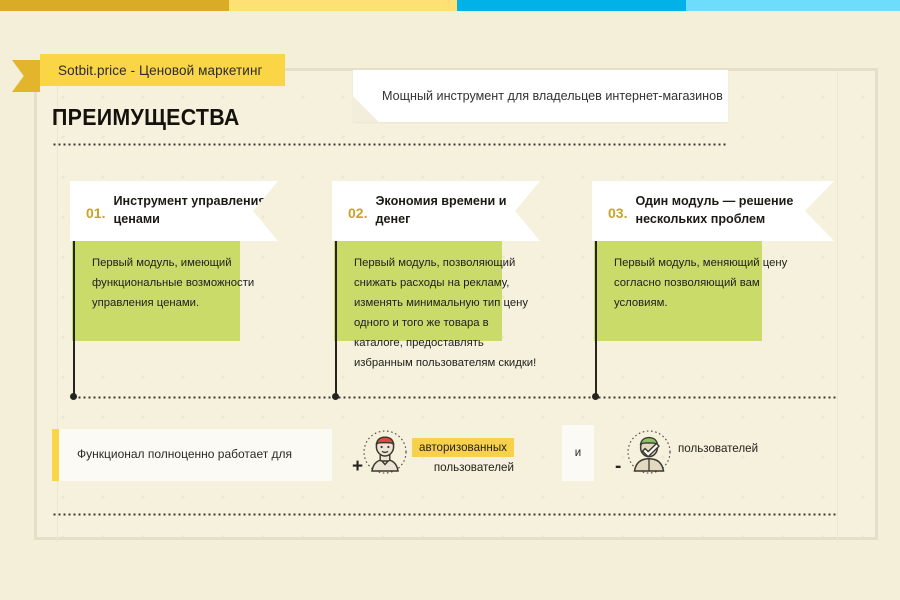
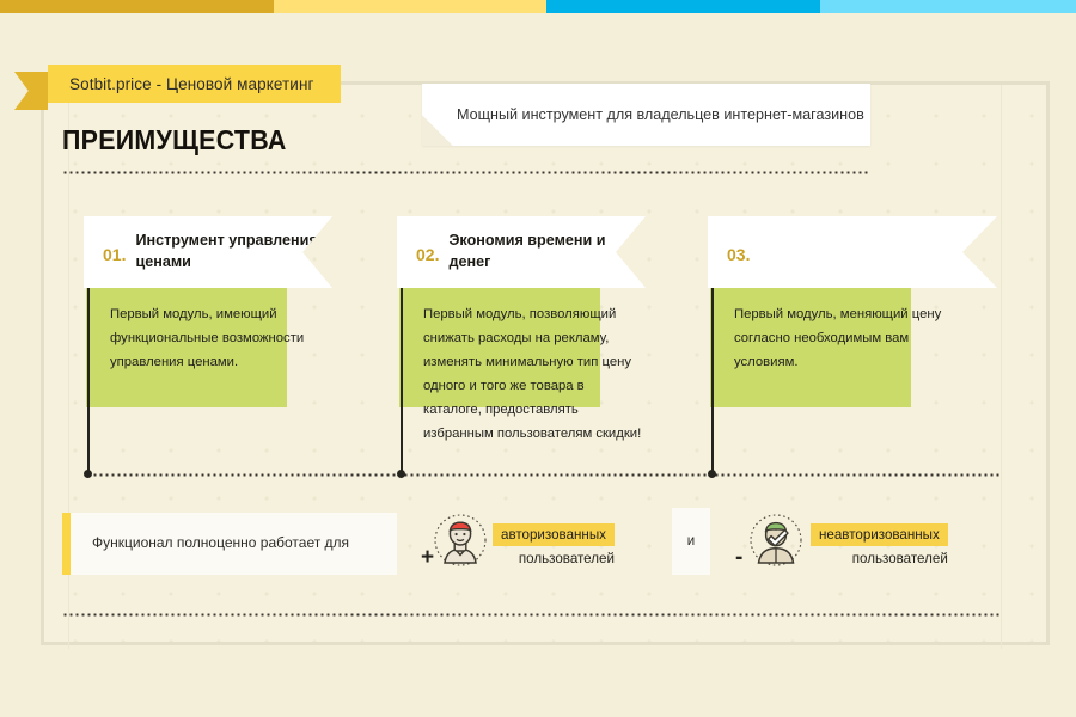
  Sotbit.price - Ценовой маркетинг
  Мощный инструмент для владельцев интернет-магазинов
  ПРЕИМУЩЕСТВА
  01.
  Инструмент управлени ценами
  Первый модуль, имеющий функциональные возможности управления ценами.
  02.
  Экономия времени и денег
  Первый модуль, позволяющий снижать расходы на рекламу, изменять минимальную тип цену одного и того же товара в каталоге, предоставлять избранным пользователям скидки!
  03.
- Один модуль — решение нескольких проблем
- Первый модуль, меняющий цену согласно позволяющий вам условиям.
+ Первый модуль, меняющий цену согласно необходимым вам условиям.
  Функционал полноценно работает для
  +
  авторизованных
  пользователей
  и
  -
+ неавторизованных
  пользователей
